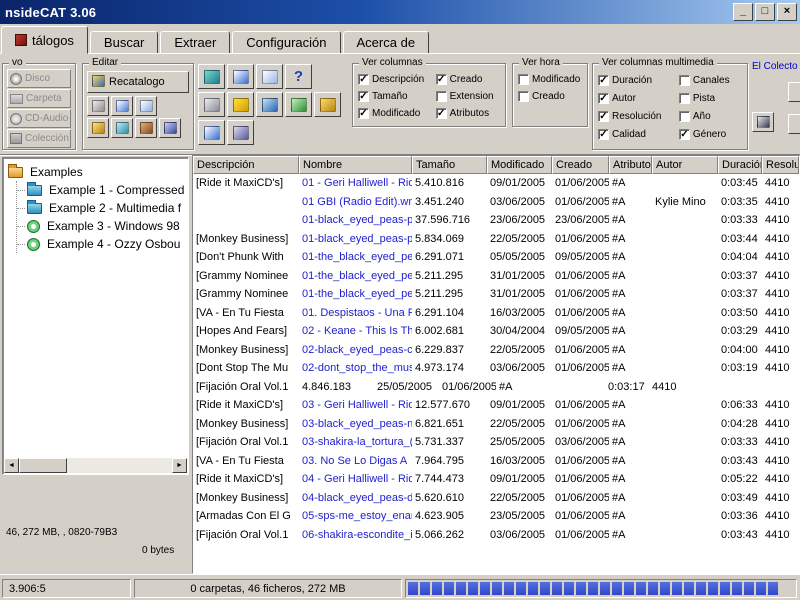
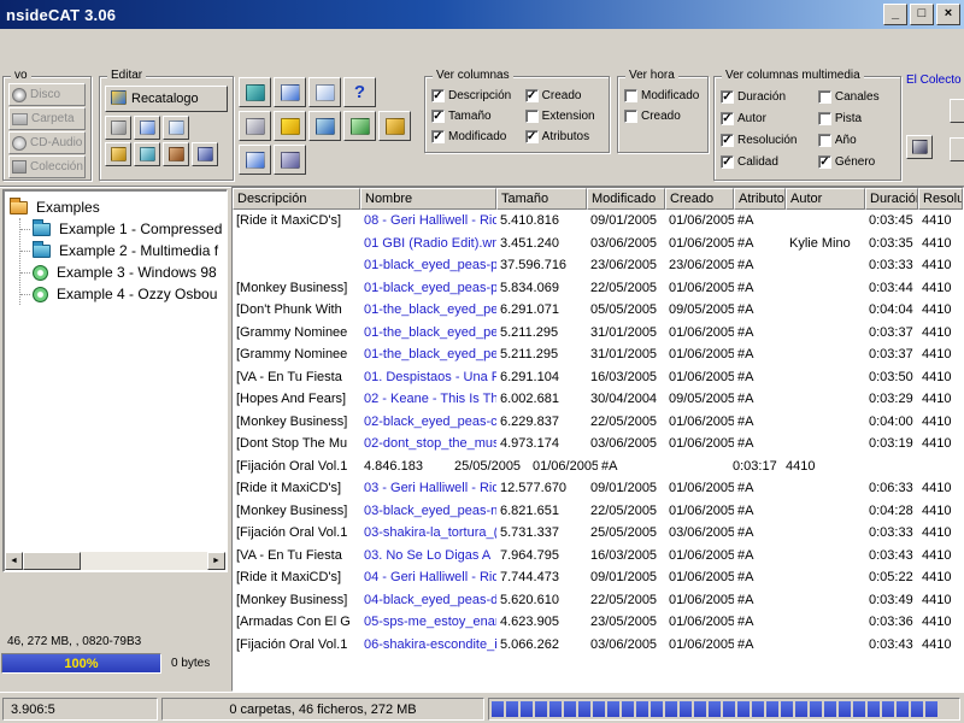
  nsideCAT 3.06
  _
  □
  ×
- tálogos
- Buscar
- Extraer
- Configuración
- Acerca de
  vo
  Disco
  Carpeta
  CD-Audio
  Colección
  Editar
  Recatalogo
  ?
  Ver columnas
  ✓
  Descripción
  ✓
  Tamaño
  ✓
  Modificado
  ✓
  Creado
  Extension
  ✓
  Atributos
  Ver hora
  Modificado
  Creado
  Ver columnas multimedia
  ✓
  Duración
  ✓
  Autor
  ✓
  Resolución
  ✓
  Calidad
  Canales
  Pista
  Año
  ✓
  Género
  El Colecto
  Examples
  Example 1 - Compressed
  Example 2 - Multimedia f
  Example 3 - Windows 98
  Example 4 - Ozzy Osbou
  46, 272 MB, , 0820-79B3
+ 100%
  0 bytes
  Descripción
  Nombre
  Tamaño
  Modificado
  Creado
  Atributo
  Autor
  Duració
  [Ride it MaxiCD's]
- 01 - Geri Halliwell - Rid
+ 08 - Geri Halliwell - Rid
  5.410.816
  09/01/2005
  01/06/2005
  #A
  0:03:45
  4410
  01 GBI (Radio Edit).wn
  3.451.240
  03/06/2005
  01/06/2005
  #A
  Kylie Mino
  0:03:35
  4410
  01-black_eyed_peas-p
  37.596.716
  23/06/2005
  23/06/2005
  #A
  0:03:33
  4410
  [Monkey Business]
  01-black_eyed_peas-p
  5.834.069
  22/05/2005
  01/06/2005
  #A
  0:03:44
  4410
  [Don't Phunk With
  01-the_black_eyed_pe
  6.291.071
  05/05/2005
  09/05/2005
  #A
  0:04:04
  4410
  [Grammy Nominee
  01-the_black_eyed_pe
  5.211.295
  31/01/2005
  01/06/2005
  #A
  0:03:37
  4410
  [Grammy Nominee
  01-the_black_eyed_pe
  5.211.295
  31/01/2005
  01/06/2005
  #A
  0:03:37
  4410
  [VA - En Tu Fiesta
  01. Despistaos - Una F
  6.291.104
  16/03/2005
  01/06/2005
  #A
  0:03:50
  4410
  [Hopes And Fears]
  02 - Keane - This Is Th
  6.002.681
  30/04/2004
  09/05/2005
  #A
  0:03:29
  4410
  [Monkey Business]
  02-black_eyed_peas-c
  6.229.837
  22/05/2005
  01/06/2005
  #A
  0:04:00
  4410
  [Dont Stop The Mu
  02-dont_stop_the_mus
  4.973.174
  03/06/2005
  01/06/2005
  #A
  0:03:19
  4410
  [Fijación Oral Vol.1
  4.846.183
  25/05/2005
  01/06/2005
  #A
  0:03:17
  4410
  [Ride it MaxiCD's]
  03 - Geri Halliwell - Rid
  12.577.670
  09/01/2005
  01/06/2005
  #A
  0:06:33
  4410
  [Monkey Business]
  03-black_eyed_peas-n
  6.821.651
  22/05/2005
  01/06/2005
  #A
  0:04:28
  4410
  [Fijación Oral Vol.1
  03-shakira-la_tortura_(
  5.731.337
  25/05/2005
  03/06/2005
  #A
  0:03:33
  4410
  [VA - En Tu Fiesta
  03. No Se Lo Digas A
  7.964.795
  16/03/2005
  01/06/2005
  #A
  0:03:43
  4410
  [Ride it MaxiCD's]
  04 - Geri Halliwell - Rid
  7.744.473
  09/01/2005
  01/06/2005
  #A
  0:05:22
  4410
  [Monkey Business]
  04-black_eyed_peas-d
  5.620.610
  22/05/2005
  01/06/2005
  #A
  0:03:49
  4410
  [Armadas Con El G
  05-sps-me_estoy_ena
  4.623.905
  23/05/2005
  01/06/2005
  #A
  0:03:36
  4410
  [Fijación Oral Vol.1
  06-shakira-escondite_i
  5.066.262
  03/06/2005
  01/06/2005
  #A
  0:03:43
  4410
  3.906:5
  0 carpetas, 46 ficheros, 272 MB
